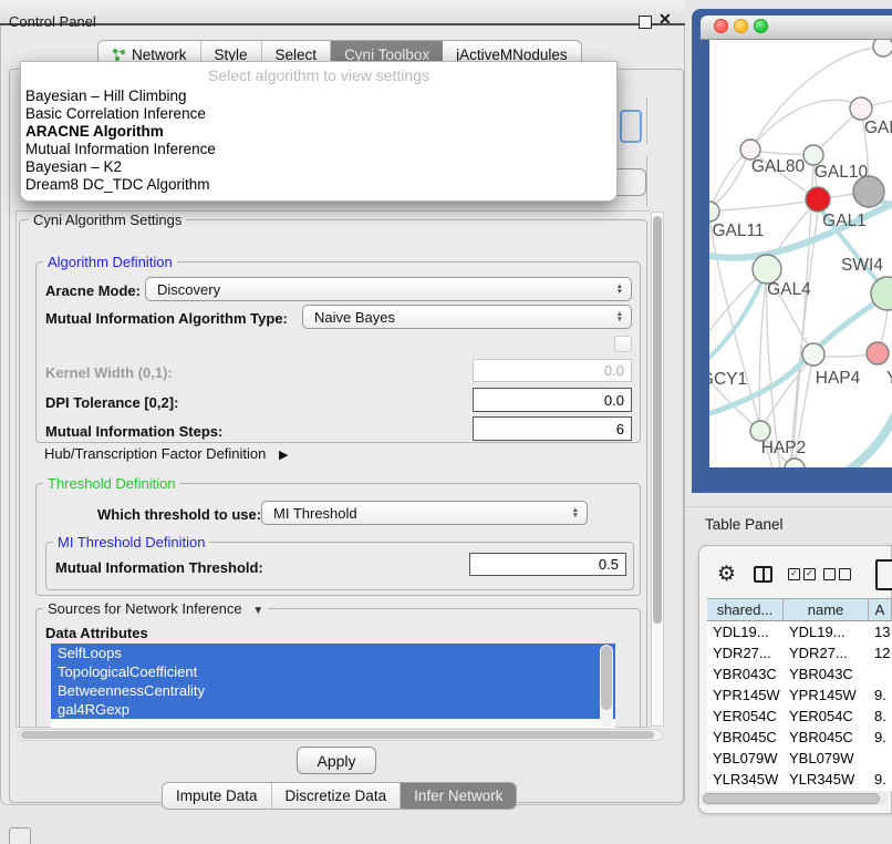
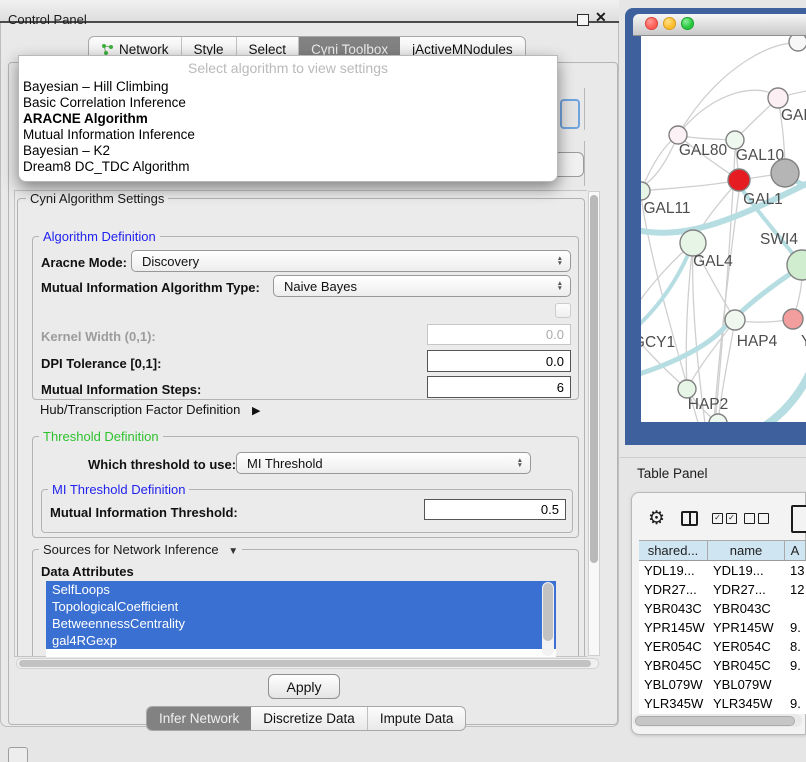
  Control Panel
  ✕
  Network
  Style
  Select
  Cyni Toolbox
  jActiveMNodules
  Select algorithm to view settings
  Bayesian – Hill Climbing
  Basic Correlation Inference
  ARACNE Algorithm
  Mutual Information Inference
  Bayesian – K2
  Dream8 DC_TDC Algorithm
  Cyni Algorithm Settings
  Algorithm Definition
  Aracne Mode:
  Discovery
  Mutual Information Algorithm Type:
  Naive Bayes
  Kernel Width (0,1):
  0.0
- DPI Tolerance [0,2]:
+ DPI Tolerance [0,1]:
  0.0
  Mutual Information Steps:
  6
  Hub/Transcription Factor Definition ▶
  Threshold Definition
  Which threshold to use:
  MI Threshold
  MI Threshold Definition
  Mutual Information Threshold:
  0.5
  Sources for Network Inference ▼
  Data Attributes
  SelfLoops
  TopologicalCoefficient
  BetweennessCentrality
  gal4RGexp
  Apply
- Impute Data
+ Infer Network
  Discretize Data
- Infer Network
+ Impute Data
  GAL80
  GAL10
  GAL1
  GAL11
  SWI4
  GAL4
  CY1
  HAP4
  HAP2
  Table Panel
  ⚙
  ✓
  ✓
  shared...
  name
  A
  YDL19...
  YDL19...
  13
  YDR27...
  YDR27...
  12
  YBR043C
  YBR043C
  YPR145W
  YPR145W
  9.
  YER054C
  YER054C
  8.
  YBR045C
  YBR045C
  9.
  YBL079W
  YBL079W
  YLR345W
  YLR345W
  9.
